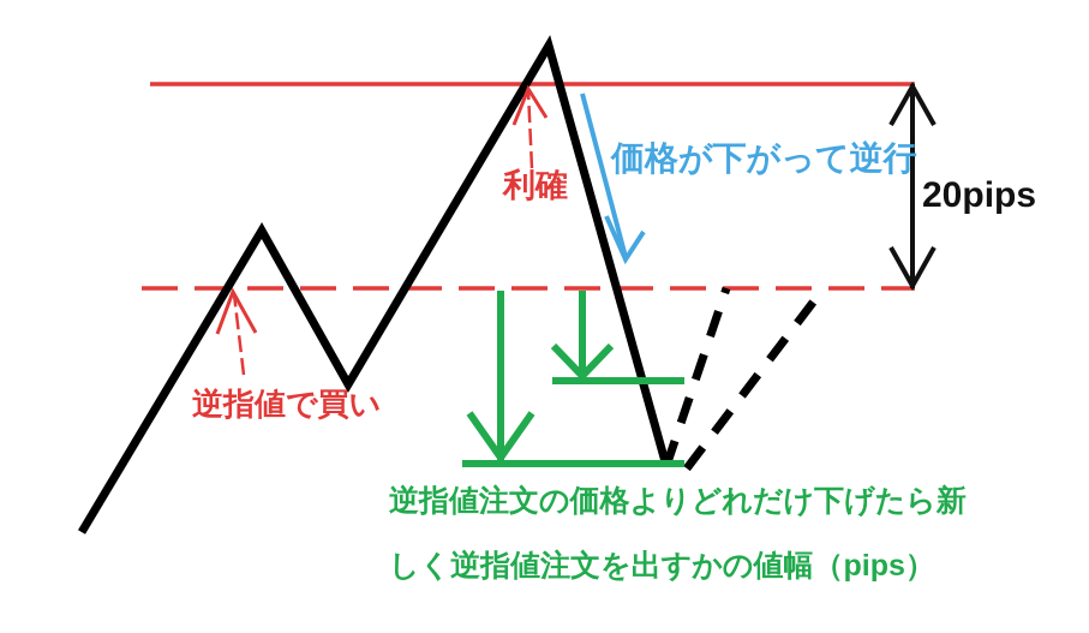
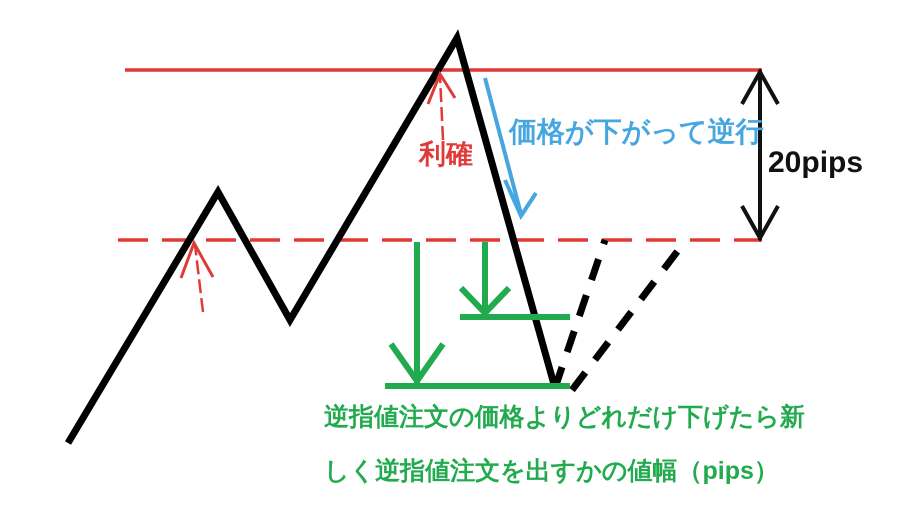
  利確
- 逆指値で買い
  価格が下がって逆行
  20pips
  逆指値注文の価格よりどれだけ下げたら新
  しく逆指値注文を出すかの値幅（pips）
